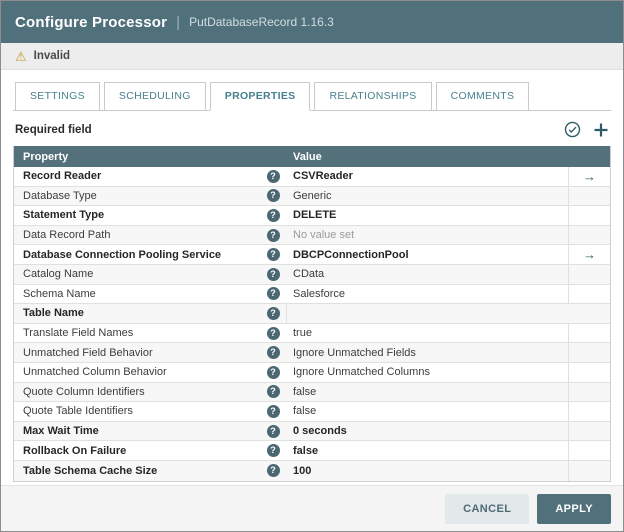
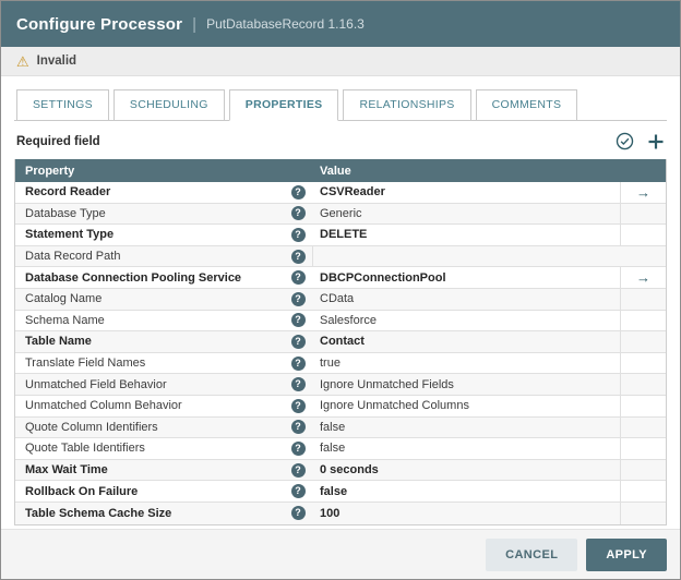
  Configure Processor
  |
  PutDatabaseRecord 1.16.3
  ⚠
  Invalid
  SETTINGS
  SCHEDULING
  PROPERTIES
  RELATIONSHIPS
  COMMENTS
  Required field
  Property
  Value
  Record Reader
  ?
  CSVReader
  →
  Database Type
  ?
  Generic
  Statement Type
  ?
  DELETE
  Data Record Path
  ?
- No value set
  Database Connection Pooling Service
  ?
  DBCPConnectionPool
  →
  Catalog Name
  ?
  CData
  Schema Name
  ?
  Salesforce
  Table Name
  ?
+ Contact
  Translate Field Names
  ?
  true
  Unmatched Field Behavior
  ?
  Ignore Unmatched Fields
  Unmatched Column Behavior
  ?
  Ignore Unmatched Columns
  Quote Column Identifiers
  ?
  false
  Quote Table Identifiers
  ?
  false
  Max Wait Time
  ?
  0 seconds
  Rollback On Failure
  ?
  false
  Table Schema Cache Size
  ?
  100
  CANCEL
  APPLY
